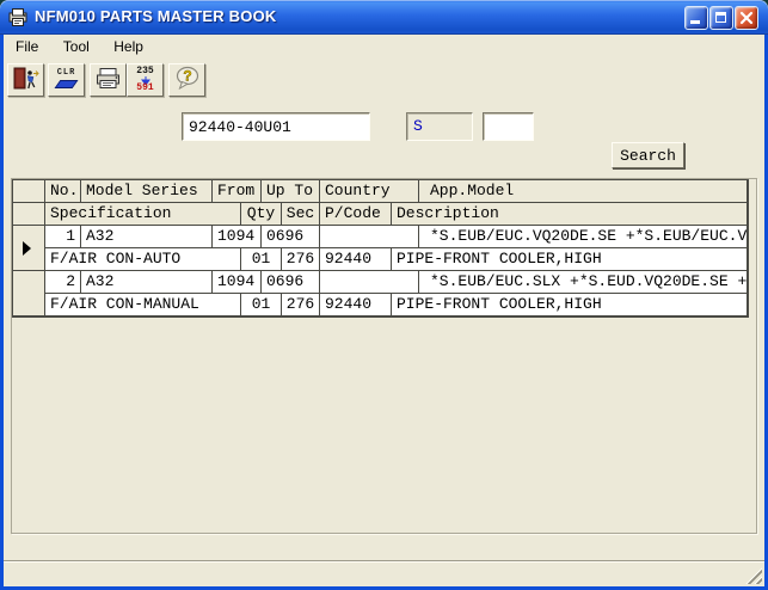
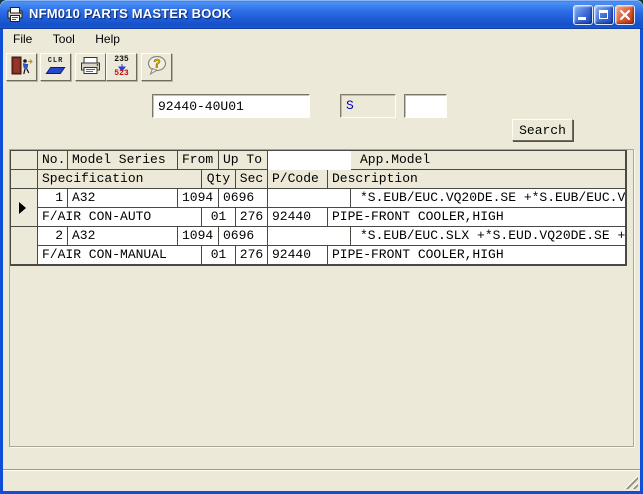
  NFM010 PARTS MASTER BOOK
  File Tool Help
  CLR
  235
- 591
+ 523
  ?
  92440-40U01
  S
  Search
  No.
  Model Series
  From
  Up To
- Country
  App.Model
  Specification
  Qty
  Sec
  P/Code
  Description
  1
  A32
  1094
  0696
  *S.EUB/EUC.VQ20DE.SE +*S.EUB/EUC.V
  F/AIR CON-AUTO
  01
  276
  92440
  PIPE-FRONT COOLER,HIGH
  2
  A32
  1094
  0696
  *S.EUB/EUC.SLX +*S.EUD.VQ20DE.SE +
  F/AIR CON-MANUAL
  01
  276
  92440
  PIPE-FRONT COOLER,HIGH
